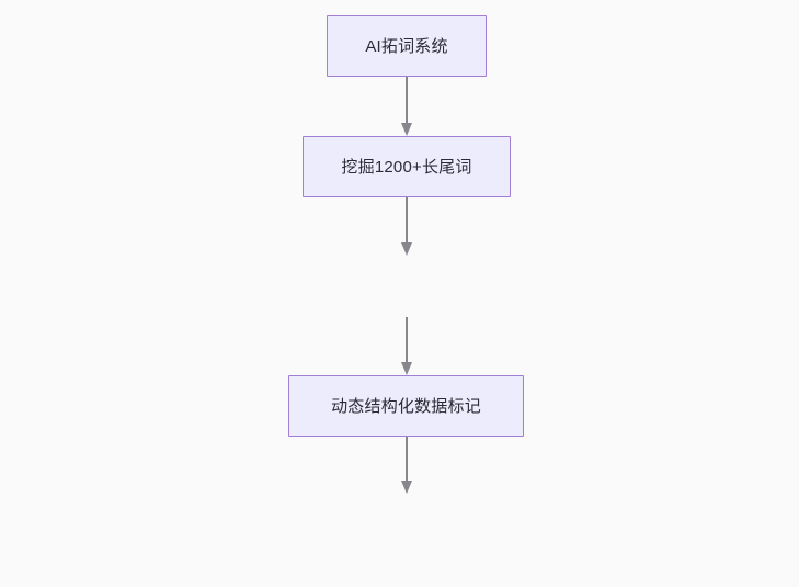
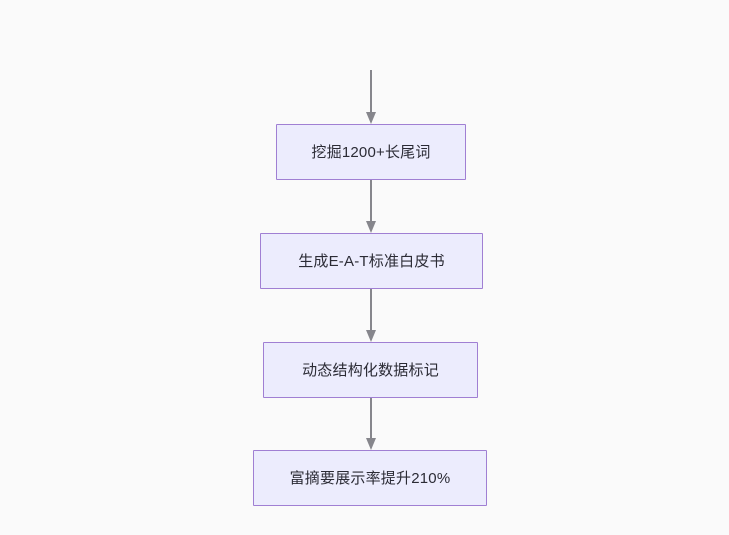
- AI拓词系统
  挖掘1200+长尾词
+ 生成E-A-T标准白皮书
  动态结构化数据标记
+ 富摘要展示率提升210%
